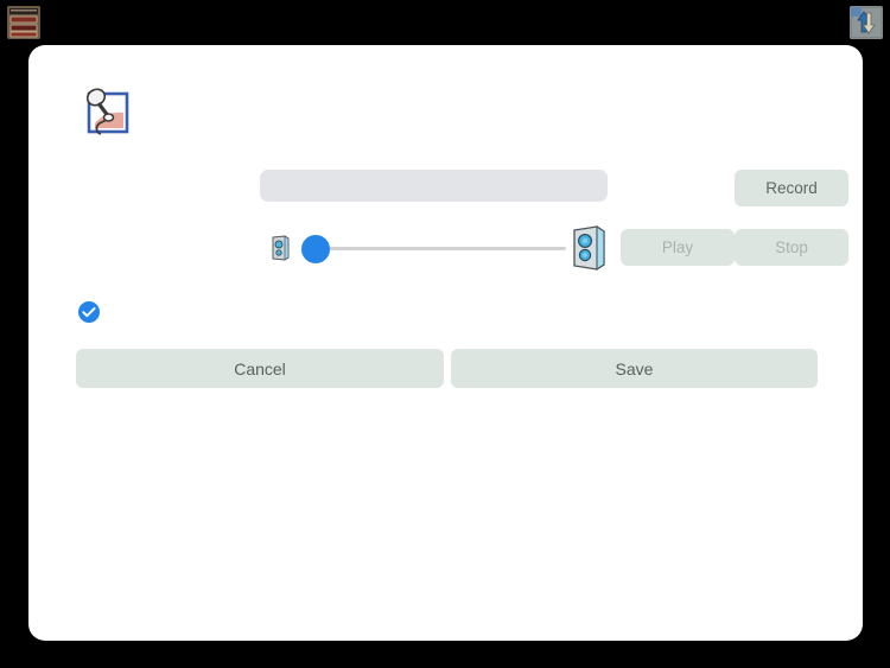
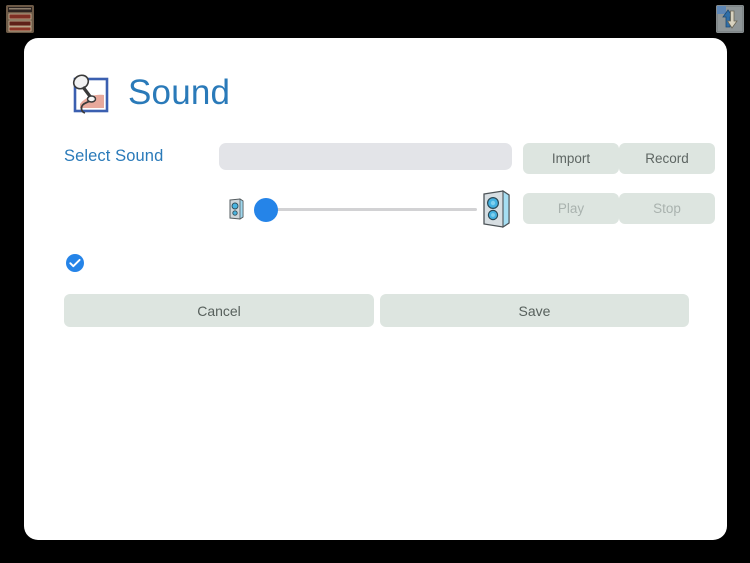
+ Sound
+ Select Sound
+ Import
  Record
  Play
  Stop
  Cancel
  Save
